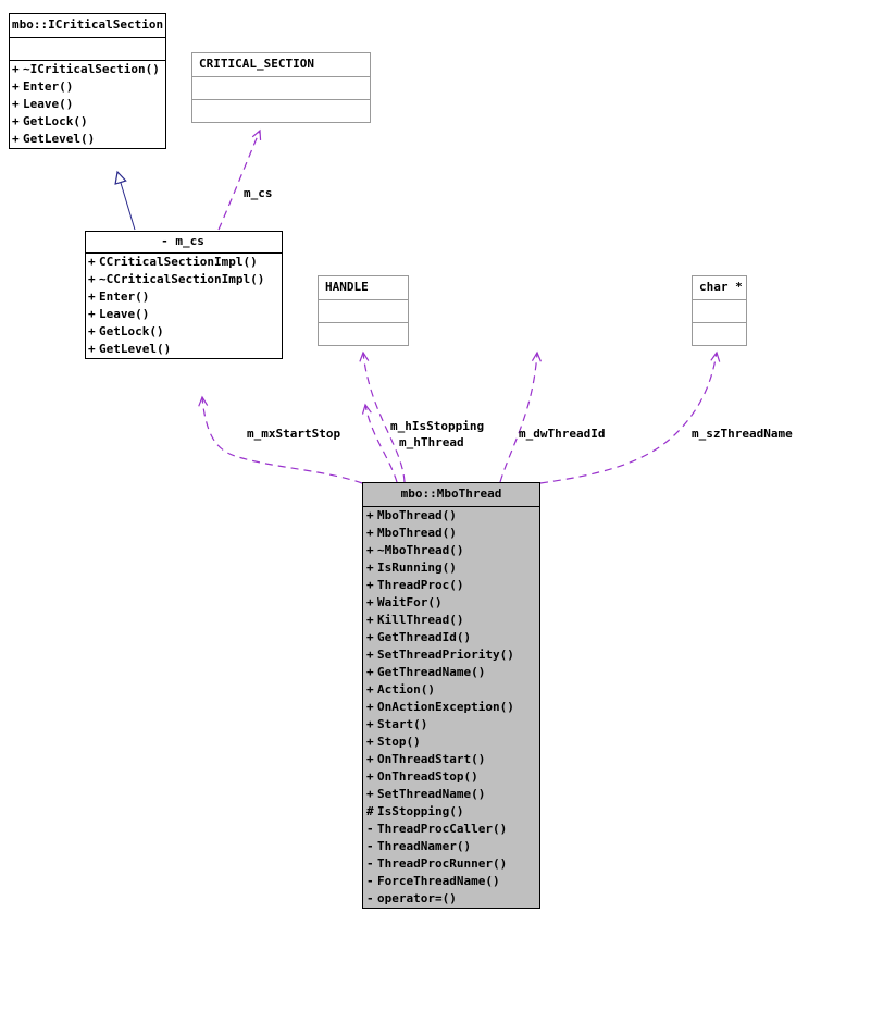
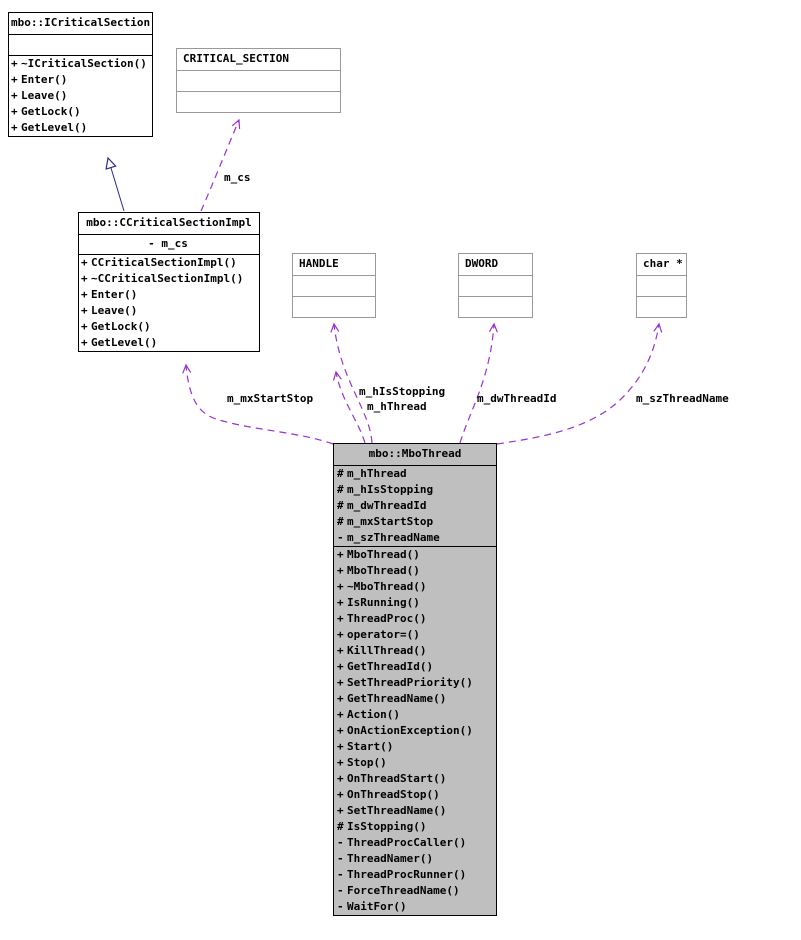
  m_cs
  m_mxStartStop
  m_hIsStopping
  m_hThread
  m_dwThreadId
  m_szThreadName
  mbo::ICriticalSection
  + ~ICriticalSection()
  + Enter()
  + Leave()
  + GetLock()
  + GetLevel()
  CRITICAL_SECTION
+ mbo::CCriticalSectionImpl
  - m_cs
  + CCriticalSectionImpl()
  + ~CCriticalSectionImpl()
  + Enter()
  + Leave()
  + GetLock()
  + GetLevel()
  HANDLE
+ DWORD
  char *
  mbo::MboThread
+ # m_hThread
+ # m_hIsStopping
+ # m_dwThreadId
+ # m_mxStartStop
+ - m_szThreadName
  + MboThread()
  + MboThread()
  + ~MboThread()
  + IsRunning()
  + ThreadProc()
- + WaitFor()
+ + operator=()
  + KillThread()
  + GetThreadId()
  + SetThreadPriority()
  + GetThreadName()
  + Action()
  + OnActionException()
  + Start()
  + Stop()
  + OnThreadStart()
  + OnThreadStop()
  + SetThreadName()
  # IsStopping()
  - ThreadProcCaller()
  - ThreadNamer()
  - ThreadProcRunner()
  - ForceThreadName()
- - operator=()
+ - WaitFor()
